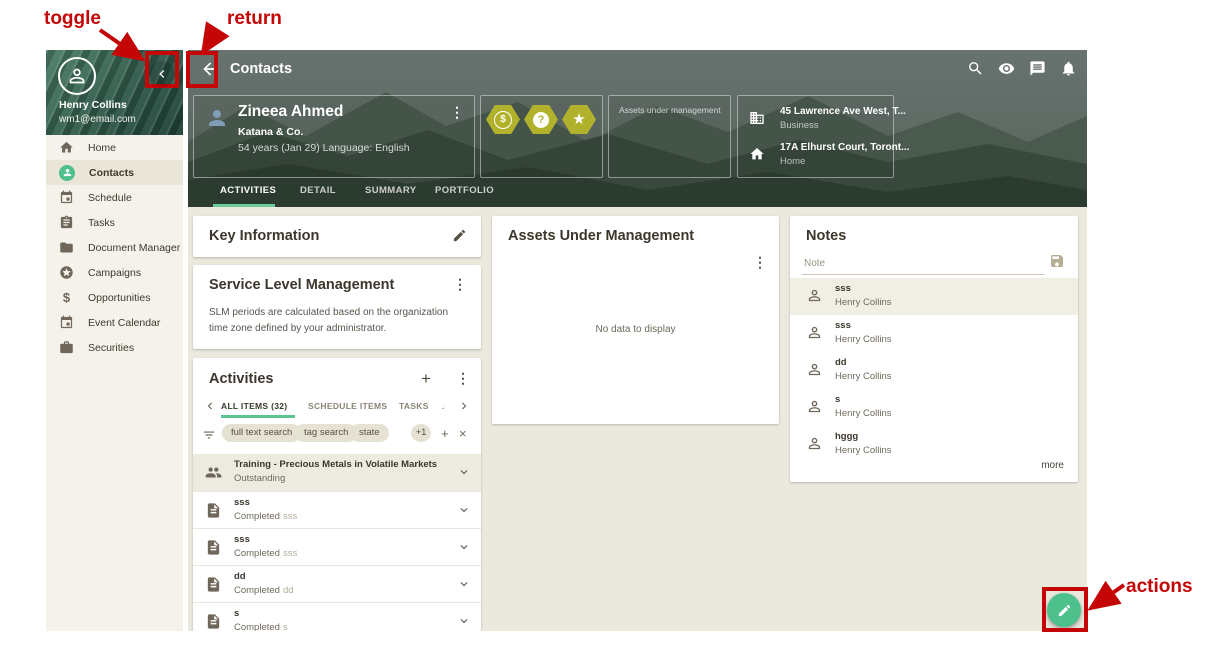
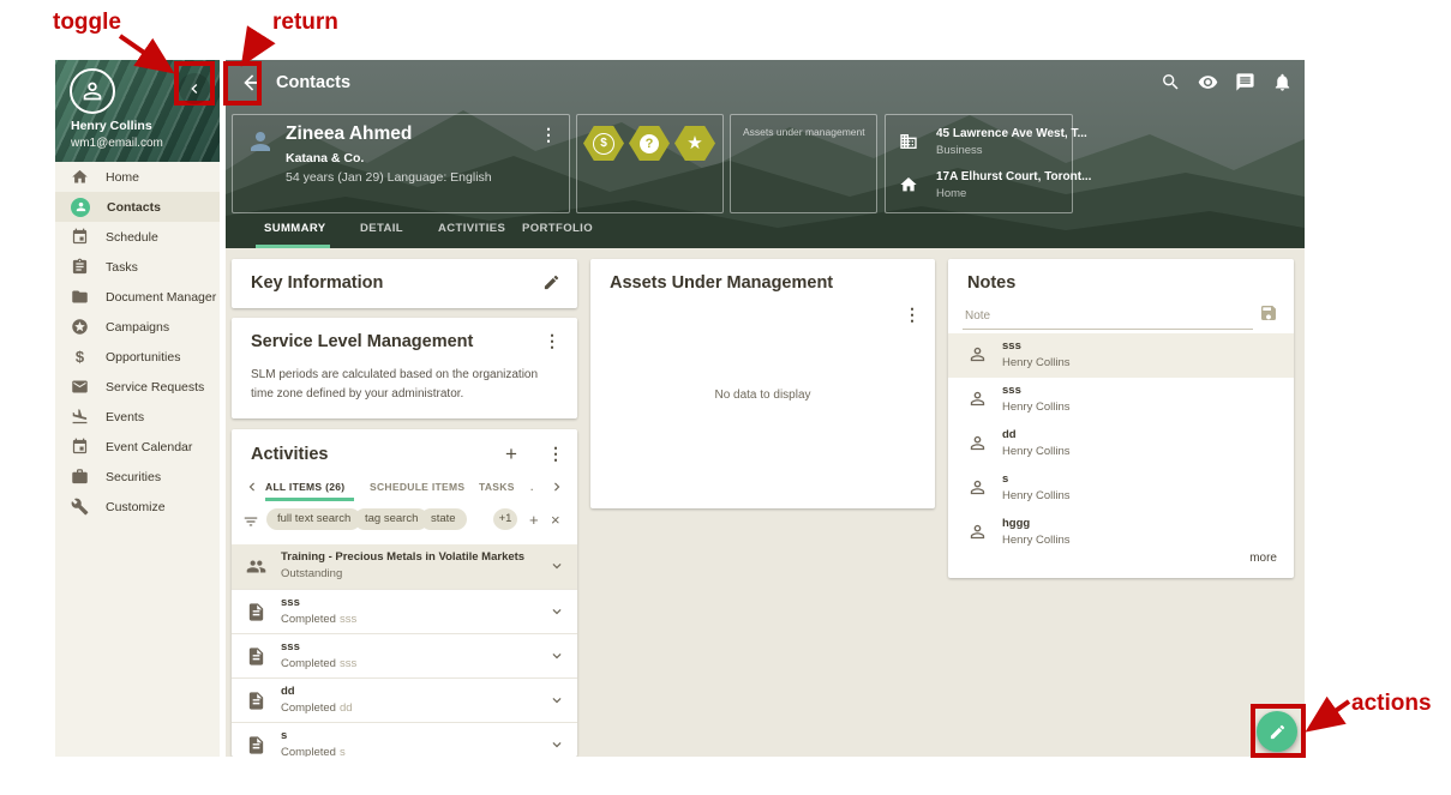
  Henry Collins
  wm1@email.com
  Home
  Contacts
  Schedule
  Tasks
  Document Manager
  Campaigns
  $
  Opportunities
+ Service Requests
+ Events
  Event Calendar
  Securities
+ Customize
  Contacts
  Zineea Ahmed
  Katana & Co.
  54 years (Jan 29) Language: English
  ⋮
  $
  ?
  ★
  Assets under management
  45 Lawrence Ave West, T...
  Business
  17A Elhurst Court, Toront...
  Home
- ACTIVITIES
+ SUMMARY
  DETAIL
- SUMMARY
+ ACTIVITIES
  PORTFOLIO
  Key Information
  Service Level Management
  ⋮
  SLM periods are calculated based on the organization time zone defined by your administrator.
  Activities
  +
  ⋮
- ALL ITEMS (32)
+ ALL ITEMS (26)
  SCHEDULE ITEMS
  TASKS
  .
  full text search
  tag search
  state
  +1
  +
  ×
  Training - Precious Metals in Volatile Markets
  Outstanding
  sss
  Completed sss
  sss
  Completed sss
  dd
  Completed dd
  s
  Completed s
  Assets Under Management
  ⋮
  No data to display
  Notes
  Note
  sss
  Henry Collins
  sss
  Henry Collins
  dd
  Henry Collins
  s
  Henry Collins
  hggg
  Henry Collins
  more
  toggle
  return
  actions
